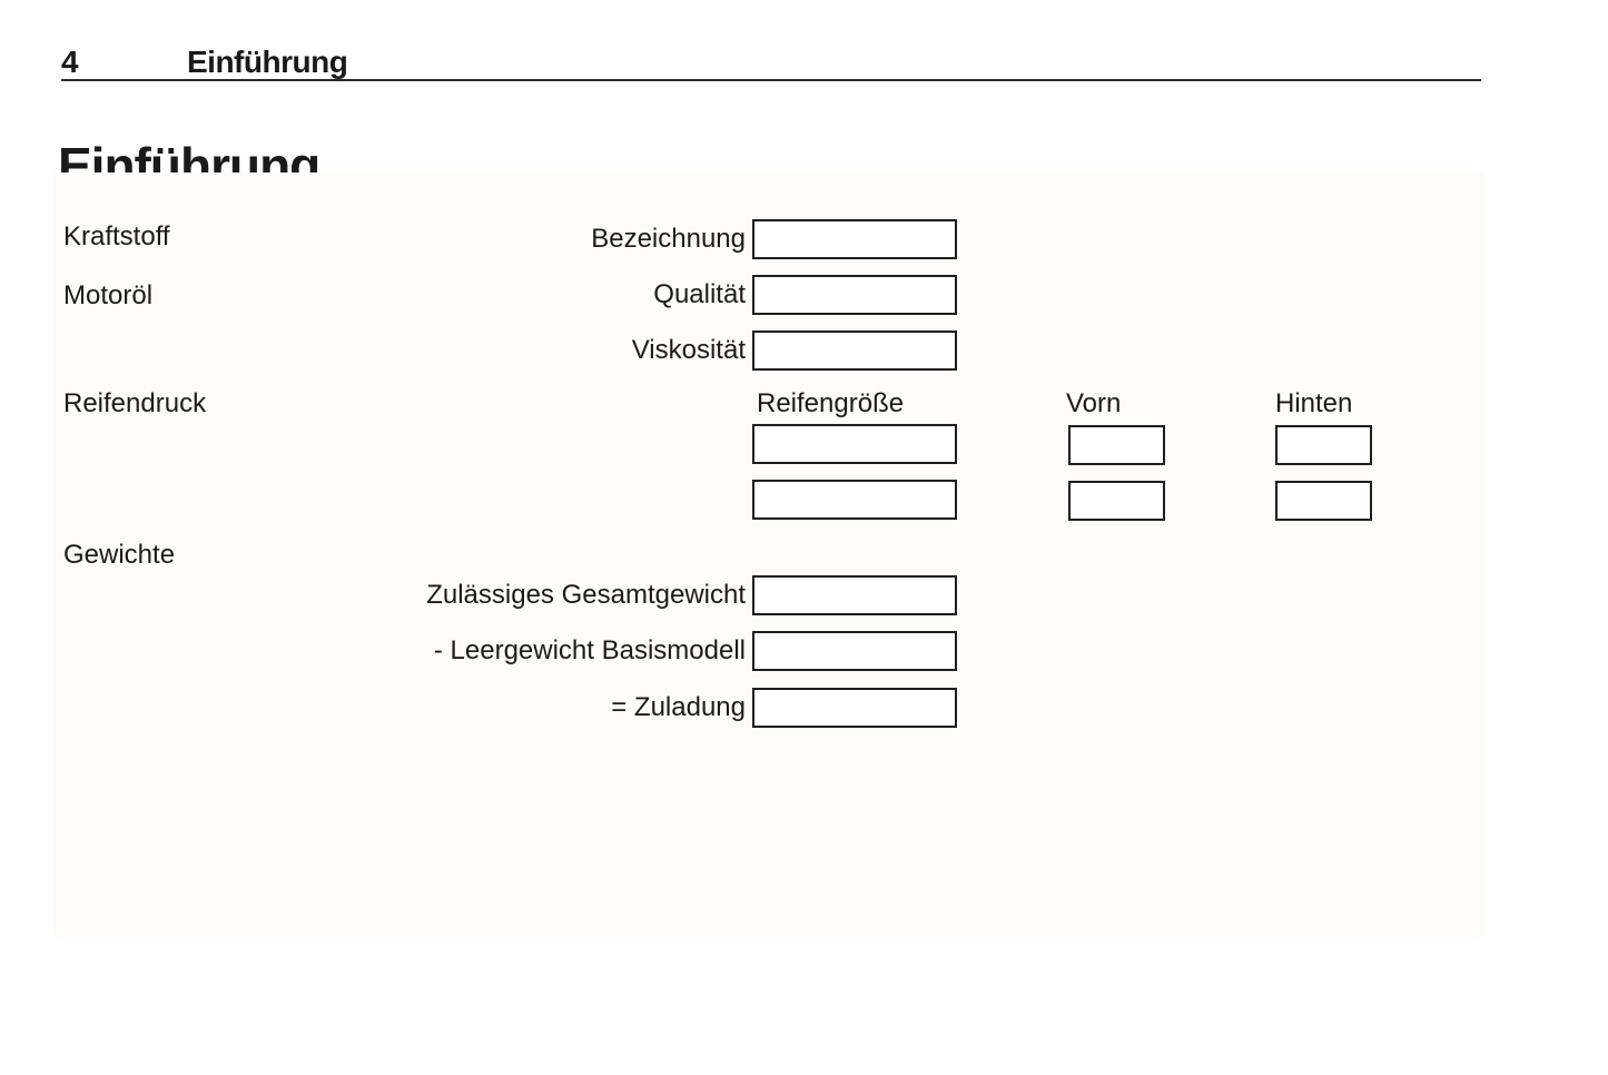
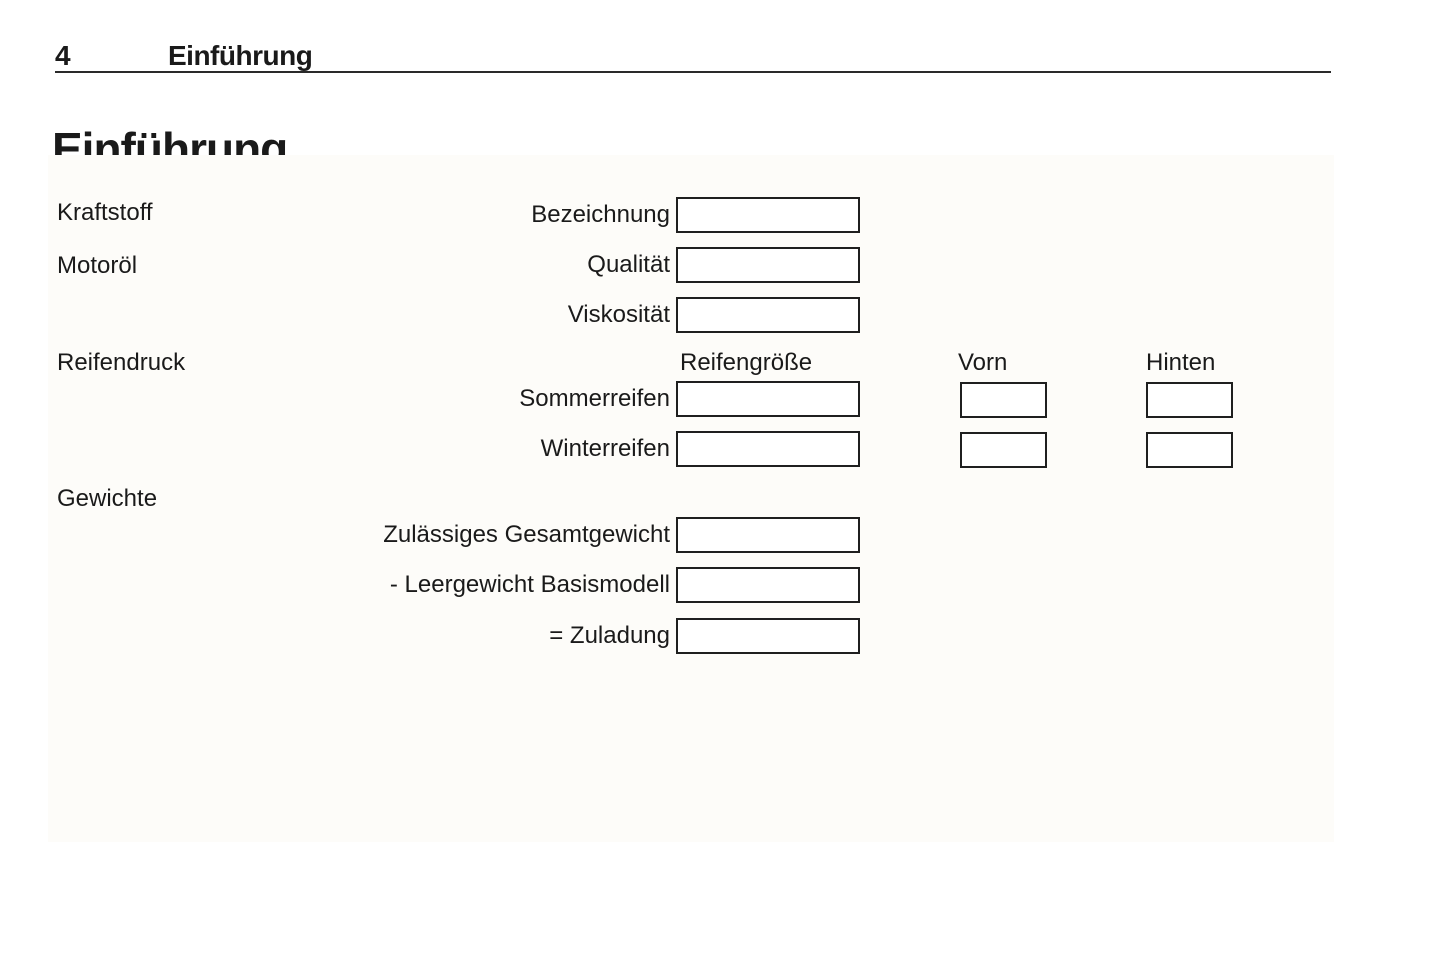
  4
  Einführung
  Einführung
  Kraftstoff
  Motoröl
  Reifendruck
  Gewichte
  Bezeichnung
  Qualität
  Viskosität
  Reifengröße
  Vorn
  Hinten
+ Sommerreifen
+ Winterreifen
  Zulässiges Gesamtgewicht
  - Leergewicht Basismodell
  = Zuladung
